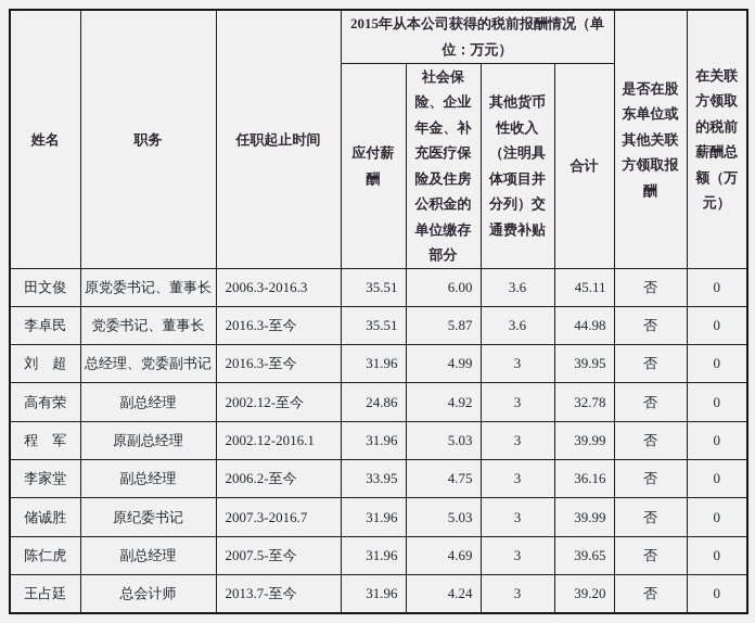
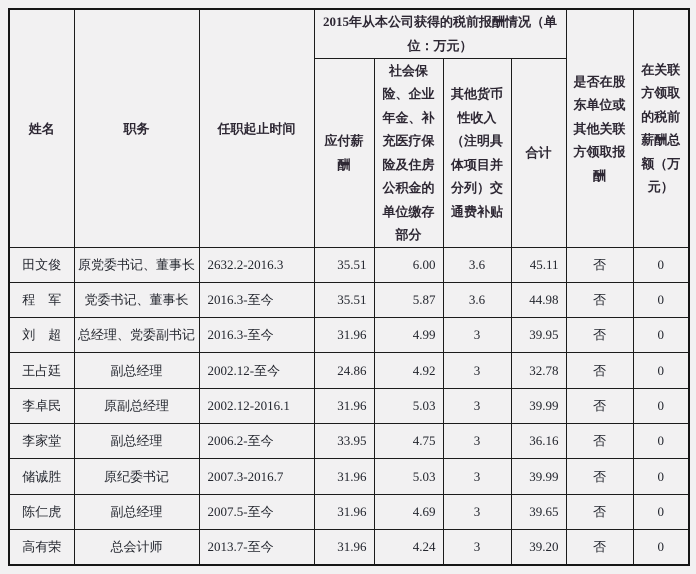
  姓名	职务	任职起止时间	2015年从本公司获得的税前报酬情况（单 位：万元）	是否在股 东单位或 其他关联 方领取报 酬	在关联 方领取 的税前 薪酬总 额（万 元）
  应付薪 酬	社会保 险、企业 年金、补 充医疗保 险及住房 公积金的 单位缴存 部分	其他货币 性收入 （注明具 体项目并 分列）交 通费补贴	合计
- 田文俊	原党委书记、董事长	2006.3-2016.3	35.51	6.00	3.6	45.11	否	0
+ 田文俊	原党委书记、董事长	2632.2-2016.3	35.51	6.00	3.6	45.11	否	0
- 李卓民	党委书记、董事长	2016.3-至今	35.51	5.87	3.6	44.98	否	0
+ 程 军	党委书记、董事长	2016.3-至今	35.51	5.87	3.6	44.98	否	0
  刘 超	总经理、党委副书记	2016.3-至今	31.96	4.99	3	39.95	否	0
- 高有荣	副总经理	2002.12-至今	24.86	4.92	3	32.78	否	0
+ 王占廷	副总经理	2002.12-至今	24.86	4.92	3	32.78	否	0
- 程 军	原副总经理	2002.12-2016.1	31.96	5.03	3	39.99	否	0
+ 李卓民	原副总经理	2002.12-2016.1	31.96	5.03	3	39.99	否	0
  李家堂	副总经理	2006.2-至今	33.95	4.75	3	36.16	否	0
  储诚胜	原纪委书记	2007.3-2016.7	31.96	5.03	3	39.99	否	0
  陈仁虎	副总经理	2007.5-至今	31.96	4.69	3	39.65	否	0
- 王占廷	总会计师	2013.7-至今	31.96	4.24	3	39.20	否	0
+ 高有荣	总会计师	2013.7-至今	31.96	4.24	3	39.20	否	0
